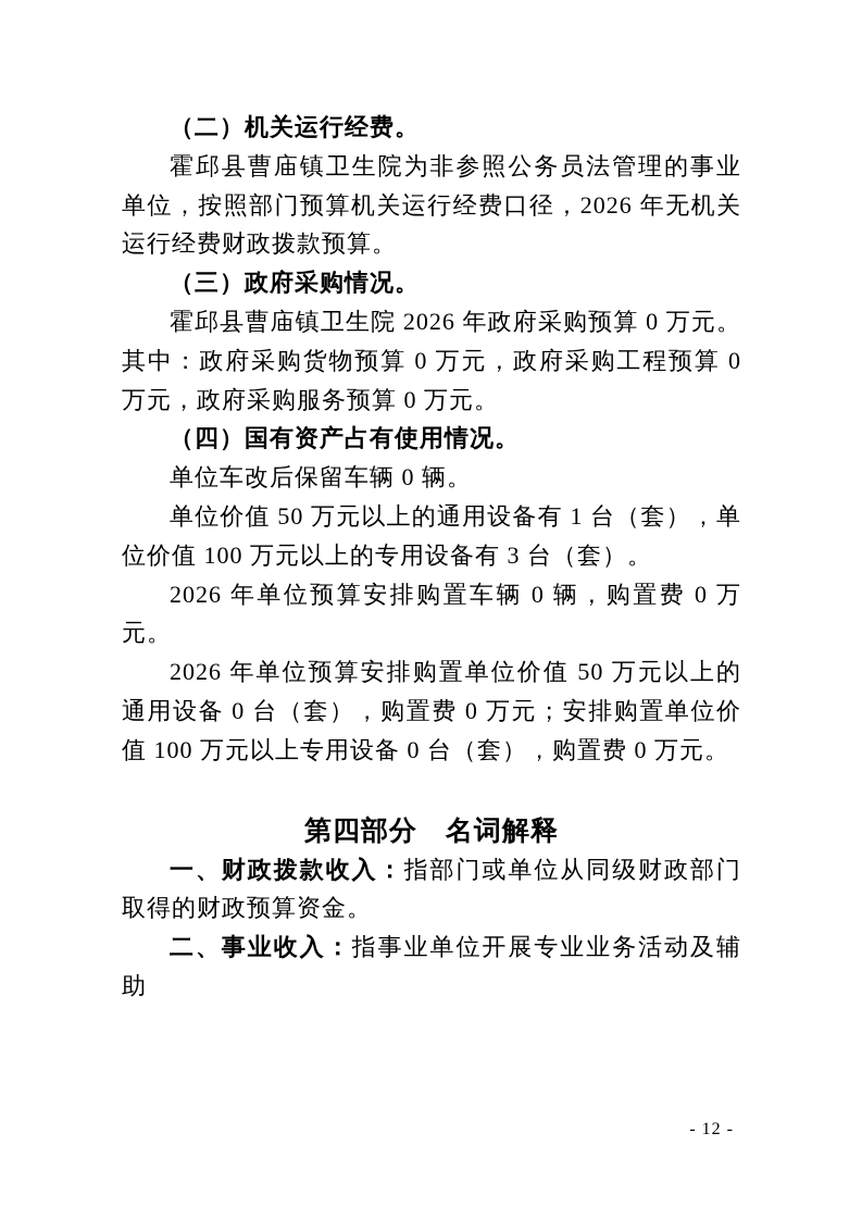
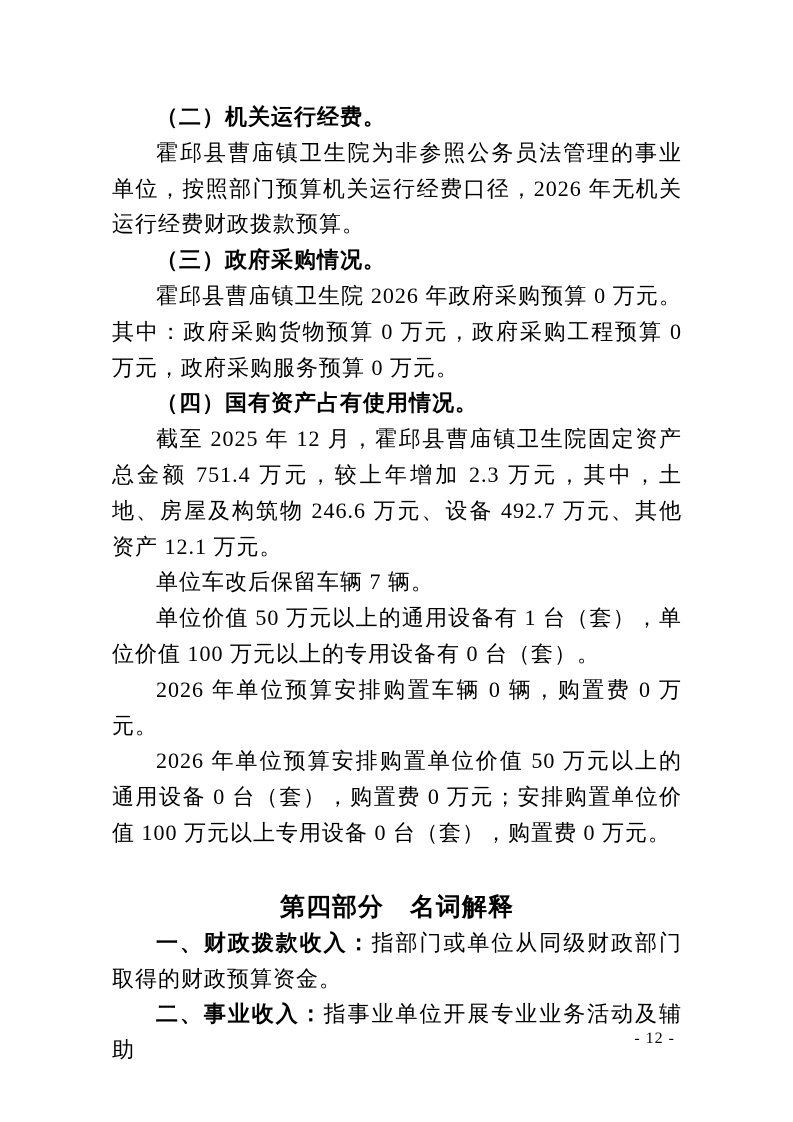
  （二）机关运行经费。
  霍邱县曹庙镇卫生院为非参照公务员法管理的事业单位，按照部门预算机关运行经费口径，2026 年无机关运行经费财政拨款预算。
  （三）政府采购情况。
  霍邱县曹庙镇卫生院 2026 年政府采购预算 0 万元。其中：政府采购货物预算 0 万元，政府采购工程预算 0 万元，政府采购服务预算 0 万元。
  （四）国有资产占有使用情况。
+ 截至 2025 年 12 月，霍邱县曹庙镇卫生院固定资产总金额 751.4 万元，较上年增加 2.3 万元，其中，土地、房屋及构筑物 246.6 万元、设备 492.7 万元、其他资产 12.1 万元。
- 单位车改后保留车辆 0 辆。
+ 单位车改后保留车辆 7 辆。
- 单位价值 50 万元以上的通用设备有 1 台（套），单位价值 100 万元以上的专用设备有 3 台（套）。
+ 单位价值 50 万元以上的通用设备有 1 台（套），单位价值 100 万元以上的专用设备有 0 台（套）。
  2026 年单位预算安排购置车辆 0 辆，购置费 0 万元。
  2026 年单位预算安排购置单位价值 50 万元以上的通用设备 0 台（套），购置费 0 万元；安排购置单位价值 100 万元以上专用设备 0 台（套），购置费 0 万元。
  第四部分 名词解释
  一、财政拨款收入：指部门或单位从同级财政部门取得的财政预算资金。
  二、事业收入：指事业单位开展专业业务活动及辅助
  - 12 -
